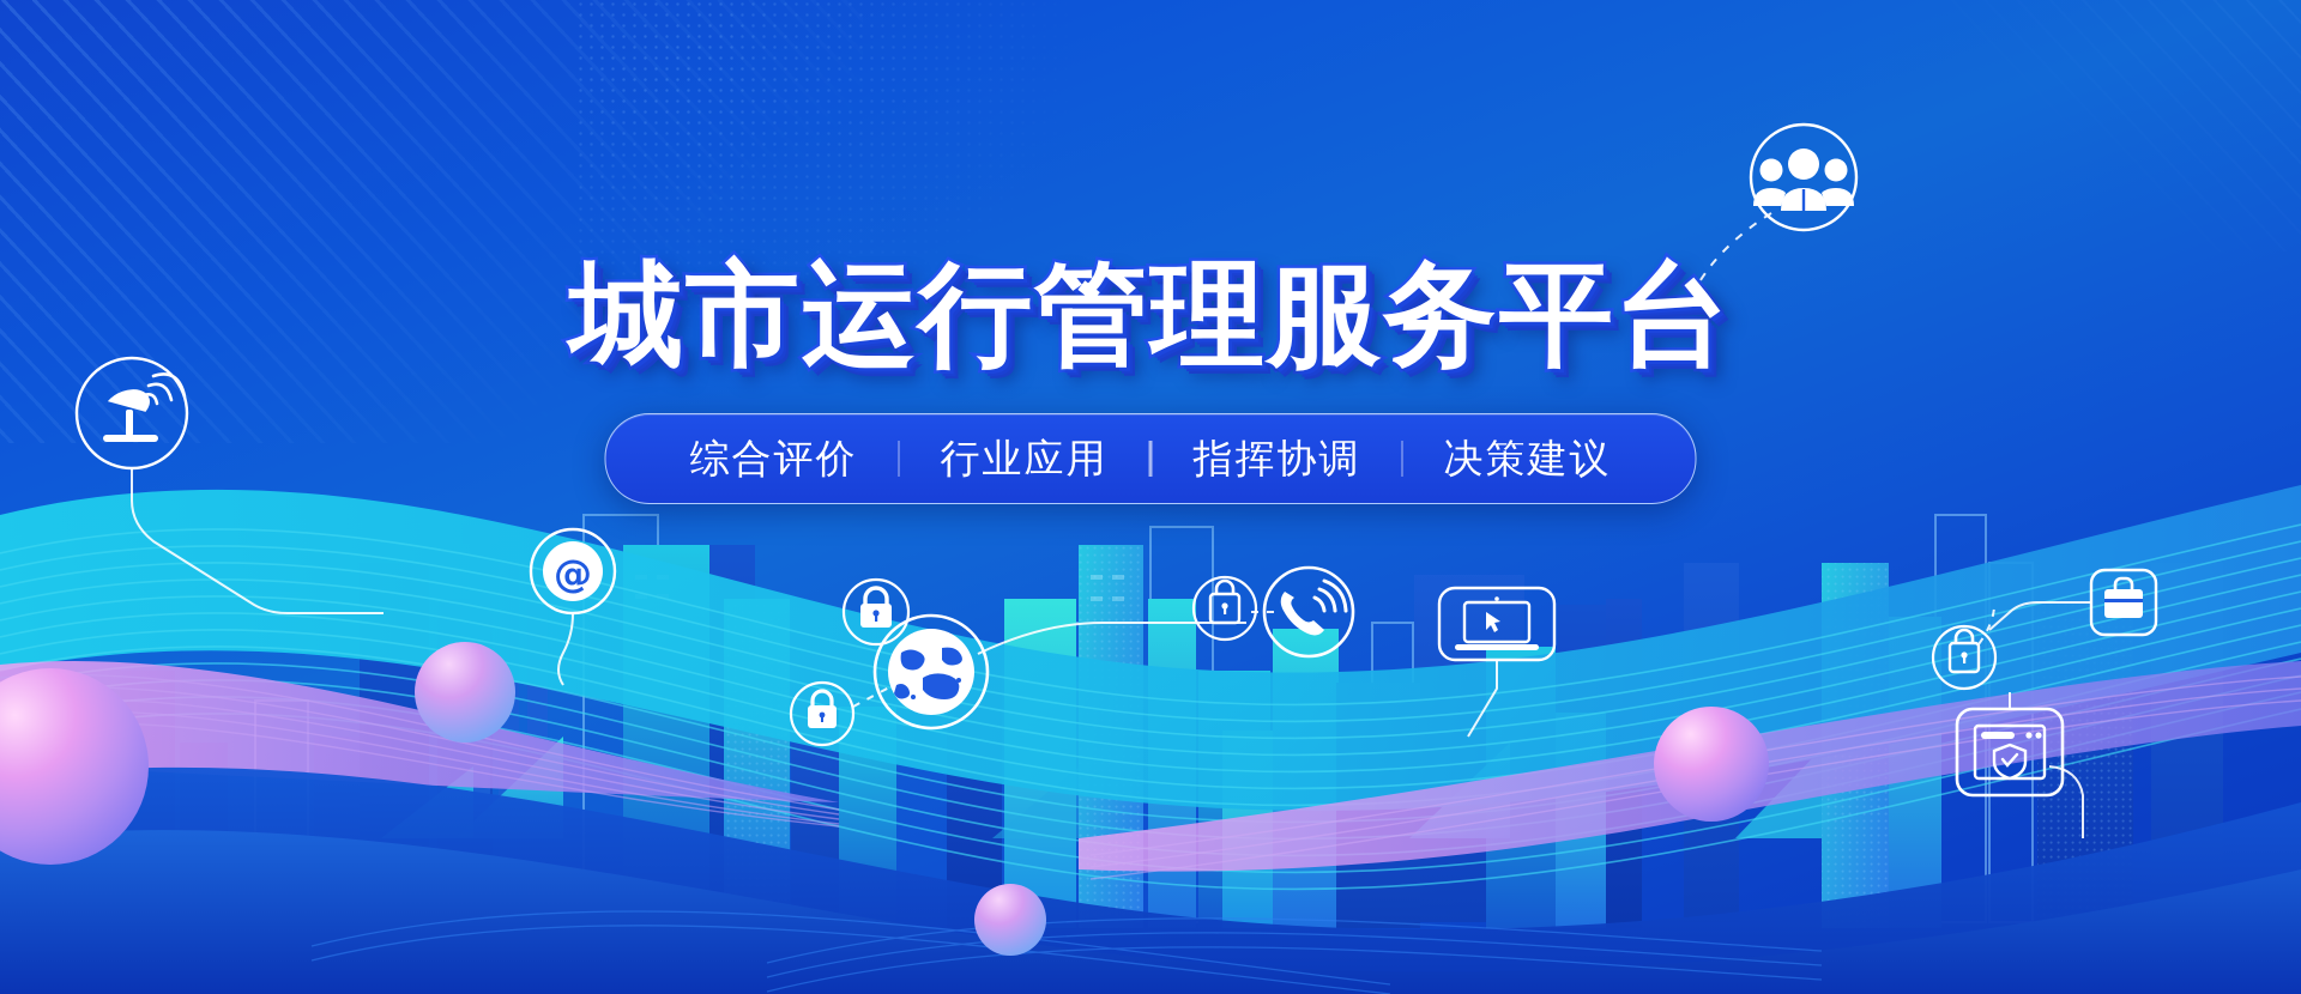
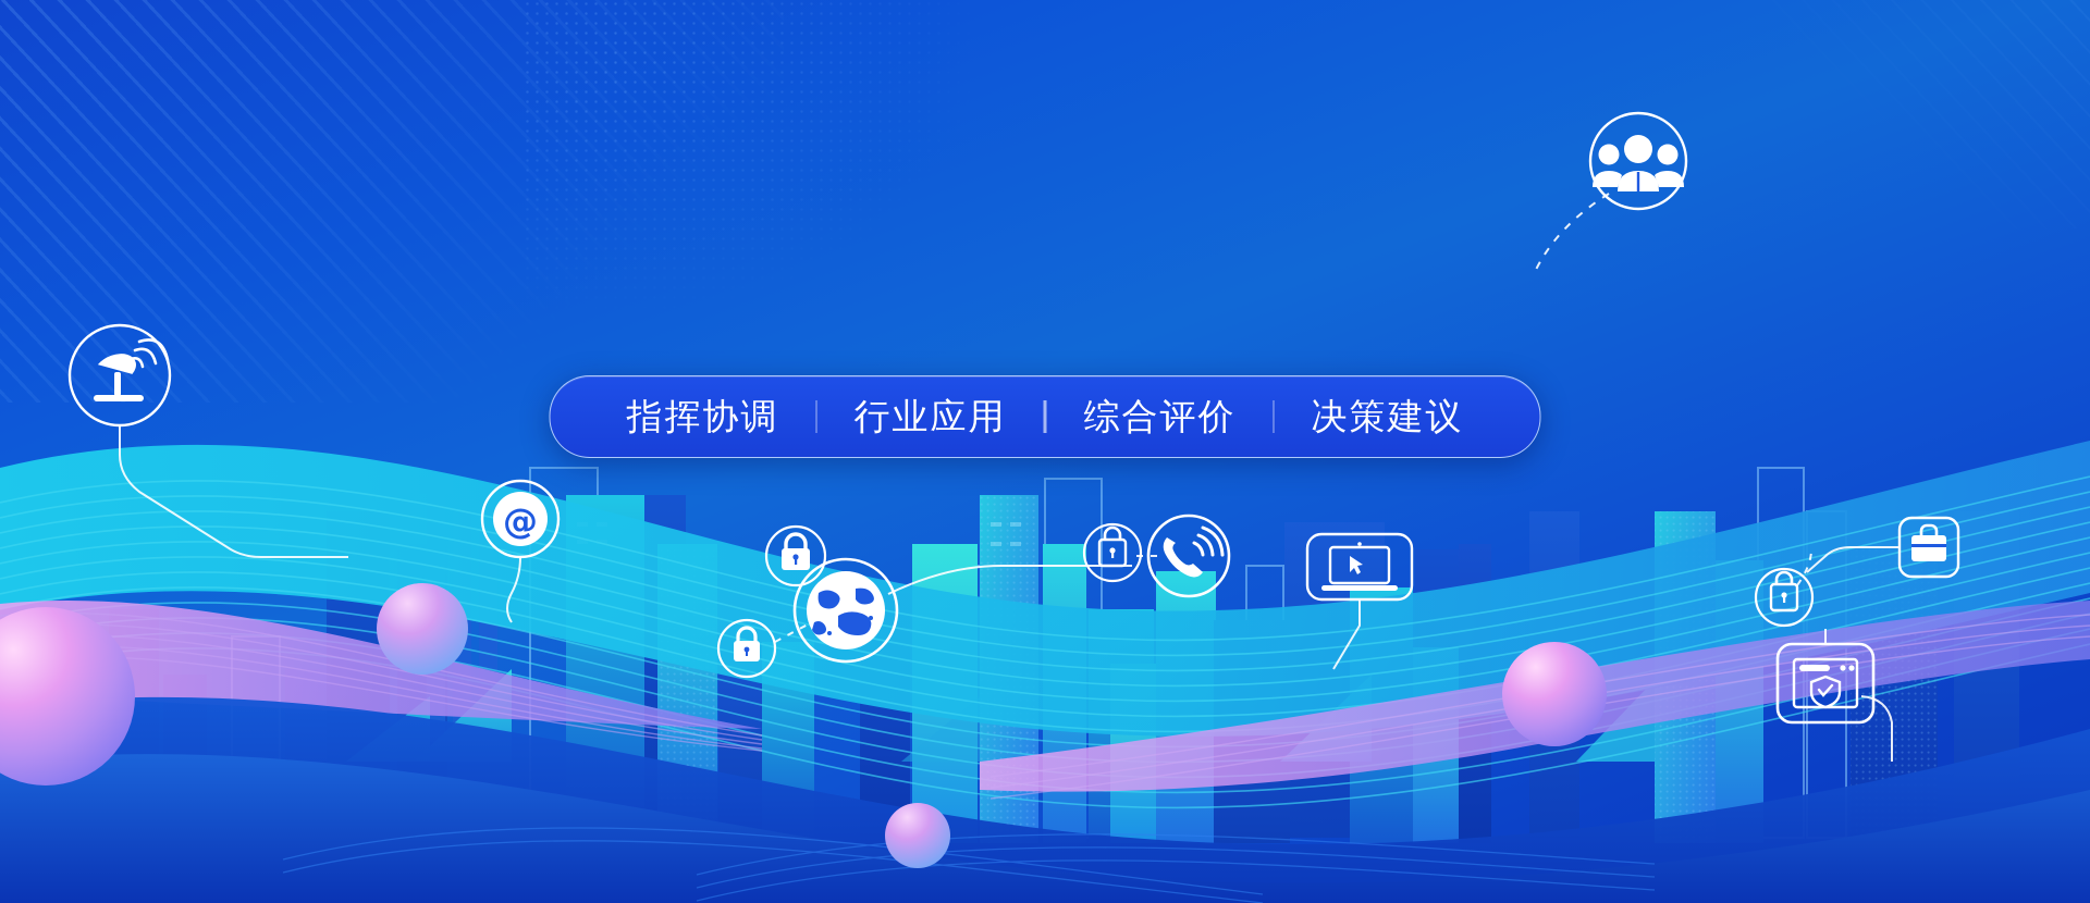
  @
- 城市运行管理服务平台
- 综合评价
+ 指挥协调
  行业应用
- 指挥协调
+ 综合评价
  决策建议
